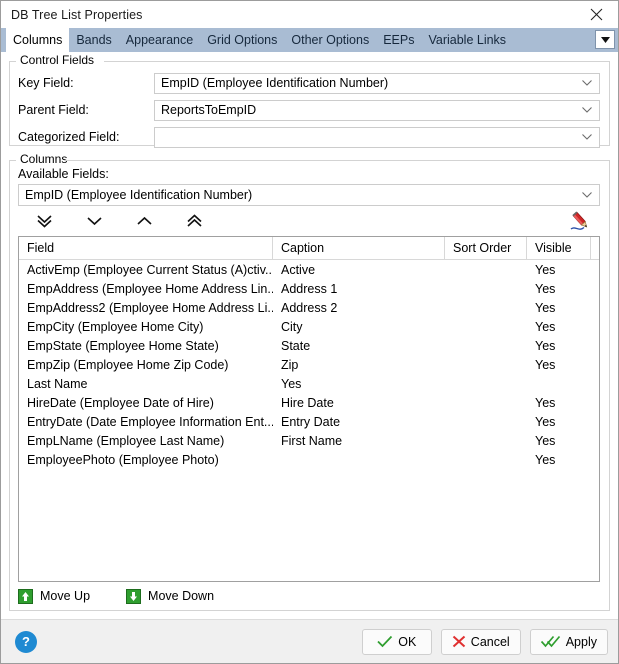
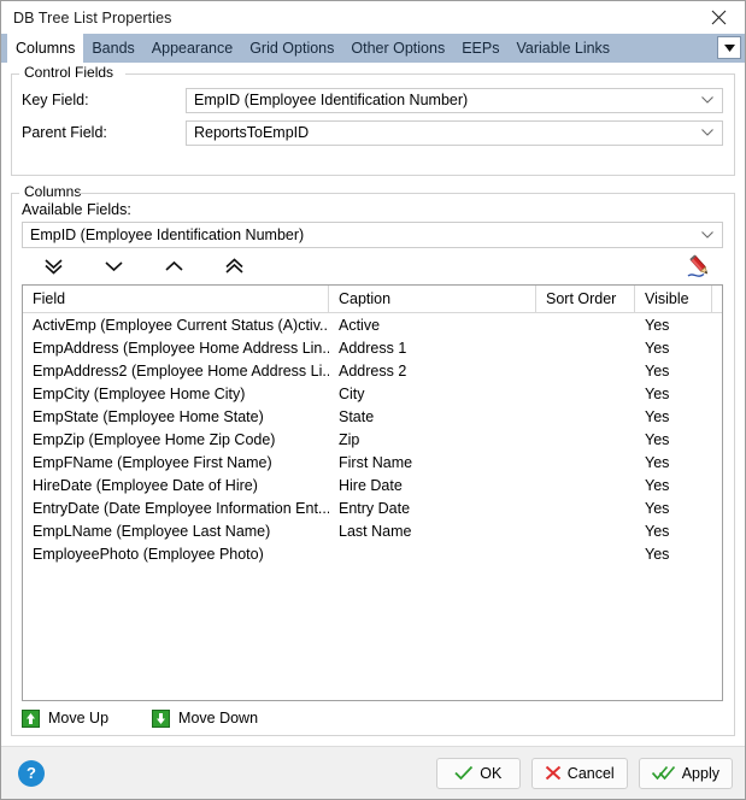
  DB Tree List Properties
  Columns
  Bands
  Appearance
  Grid Options
  Other Options
  EEPs
  Variable Links
  Control Fields
  Key Field:
  EmpID (Employee Identification Number)
  Parent Field:
  ReportsToEmpID
- Categorized Field:
  Columns
  Available Fields:
  EmpID (Employee Identification Number)
  Field
  Caption
  Sort Order
  Visible
  ActivEmp (Employee Current Status (A)ctiv..
  Active
  Yes
  EmpAddress (Employee Home Address Lin..
  Address 1
  Yes
  EmpAddress2 (Employee Home Address Li..
  Address 2
  Yes
  EmpCity (Employee Home City)
  City
  Yes
  EmpState (Employee Home State)
  State
  Yes
  EmpZip (Employee Home Zip Code)
  Zip
  Yes
+ EmpFName (Employee First Name)
- Last Name
+ First Name
  Yes
  HireDate (Employee Date of Hire)
  Hire Date
  Yes
  EntryDate (Date Employee Information Ent...
  Entry Date
  Yes
  EmpLName (Employee Last Name)
- First Name
+ Last Name
  Yes
  EmployeePhoto (Employee Photo)
  Yes
  Move Up
  Move Down
  ?
  OK
  Cancel
  Apply
